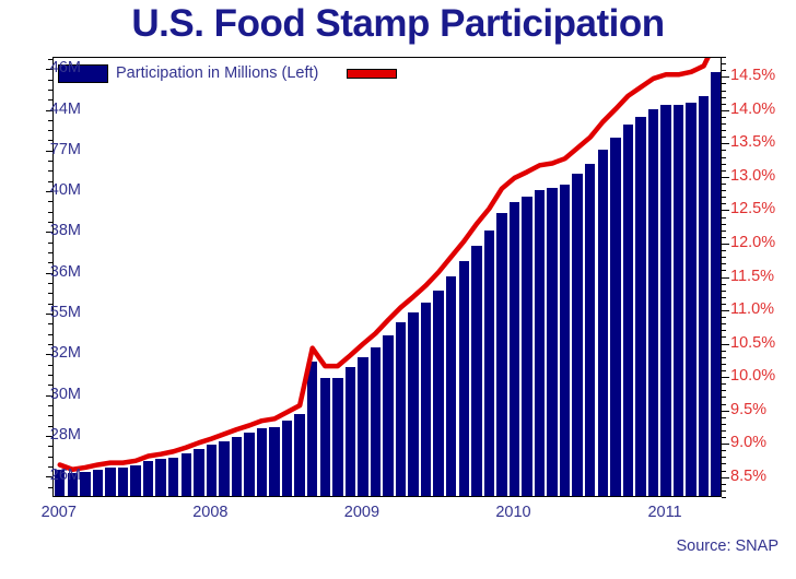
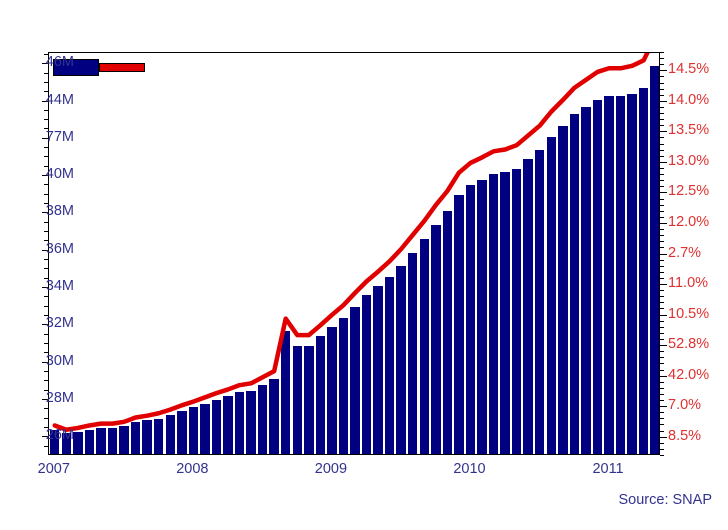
- U.S. Food Stamp Participation
- Participation in Millions (Left)
  26M
  28M
  30M
  32M
- 55M
+ 34M
  36M
  38M
  40M
  77M
  44M
  46M
  8.5%
- 9.0%
+ 7.0%
- 9.5%
+ 42.0%
- 10.0%
+ 52.8%
  10.5%
  11.0%
- 11.5%
+ 2.7%
  12.0%
  12.5%
  13.0%
  13.5%
  14.0%
  14.5%
  2007
  2008
  2009
  2010
  2011
  Source: SNAP
